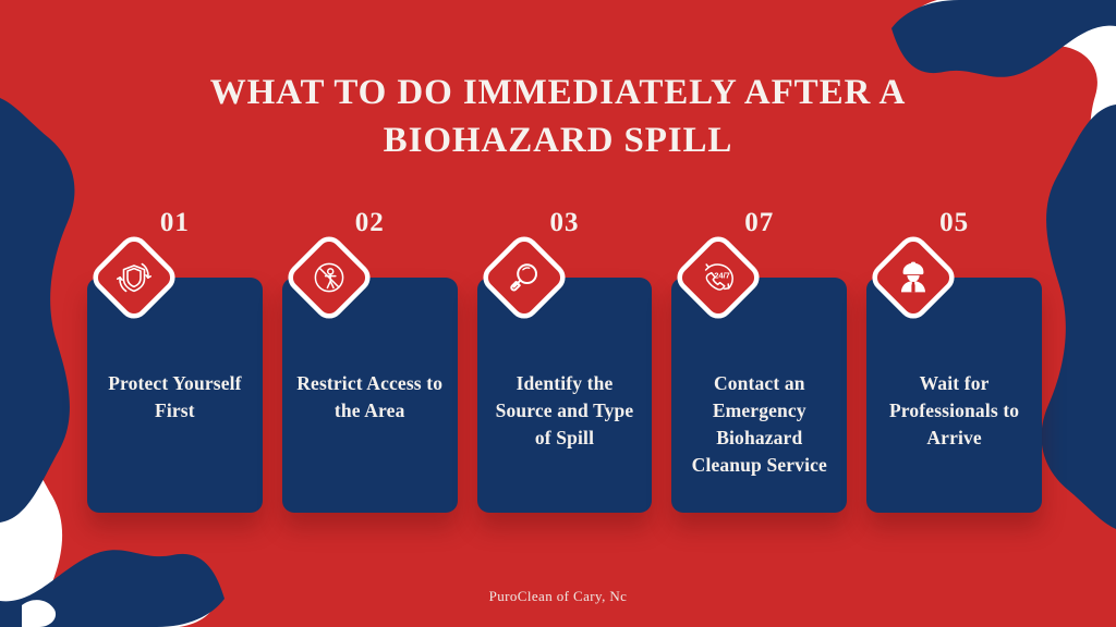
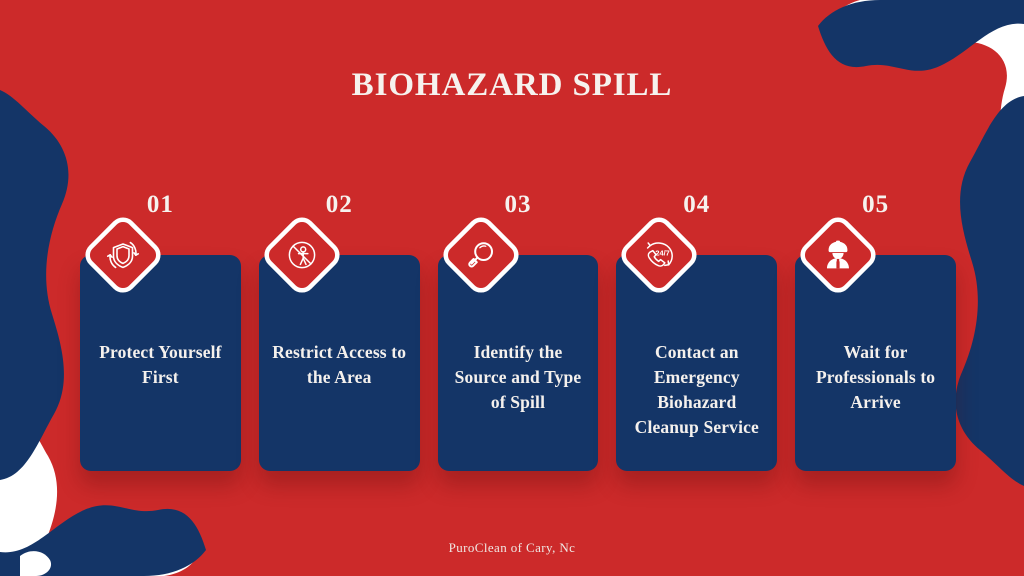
- WHAT TO DO IMMEDIATELY AFTER A
  BIOHAZARD SPILL
  01
  Protect Yourself First
  02
  Restrict Access to the Area
  03
  Identify the Source and Type of Spill
- 07
+ 04
  24/7
  Contact an Emergency Biohazard Cleanup Service
  05
  Wait for Professionals to Arrive
  PuroClean of Cary, Nc
